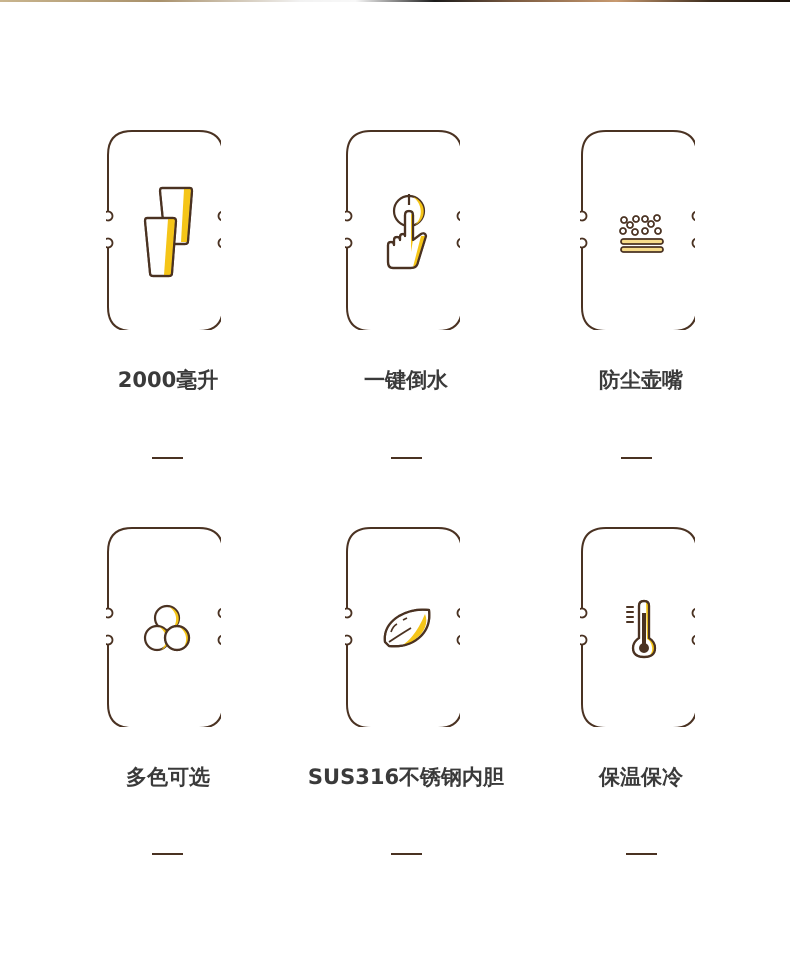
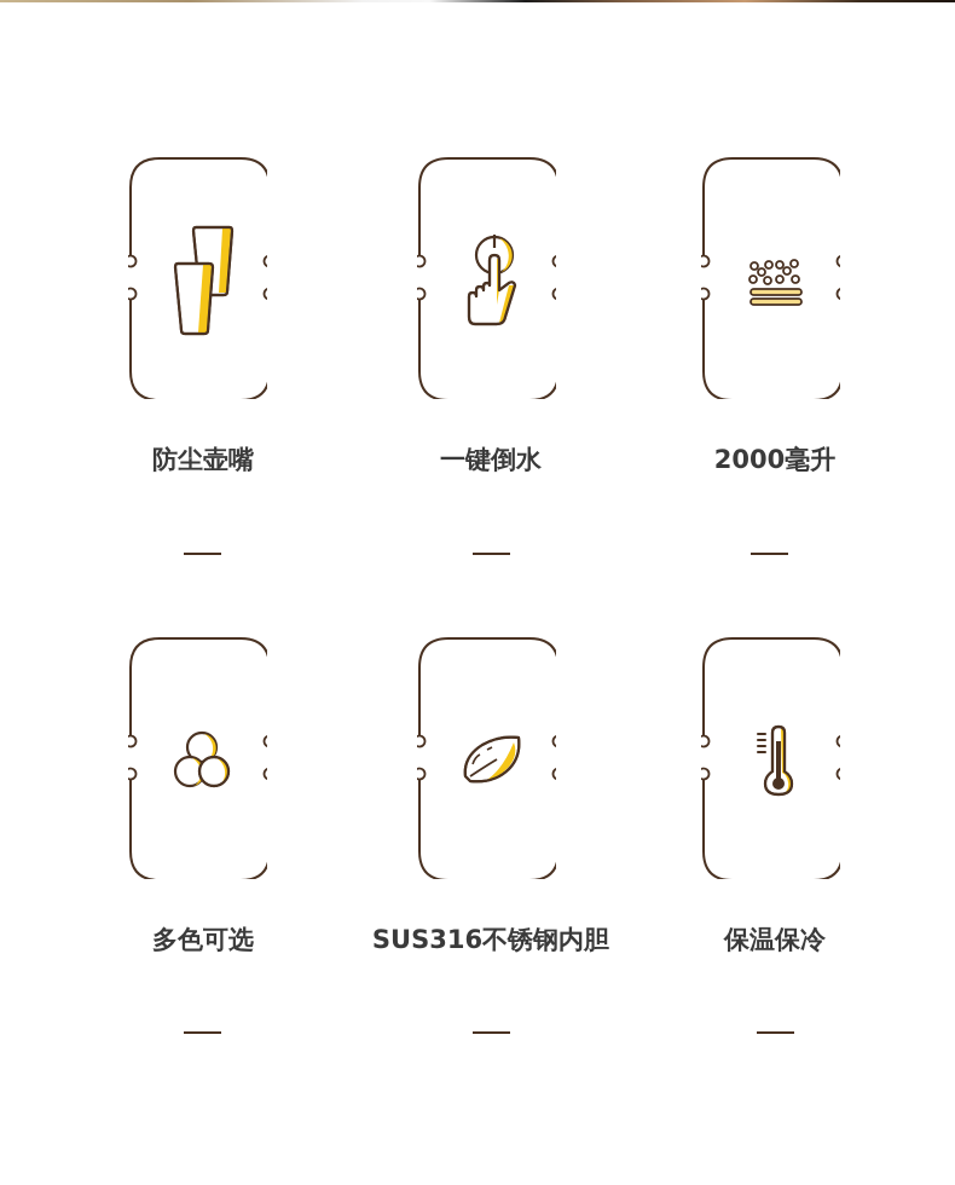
- 2000毫升
+ 防尘壶嘴
  一键倒水
- 防尘壶嘴
+ 2000毫升
  多色可选
  SUS316不锈钢内胆
  保温保冷
